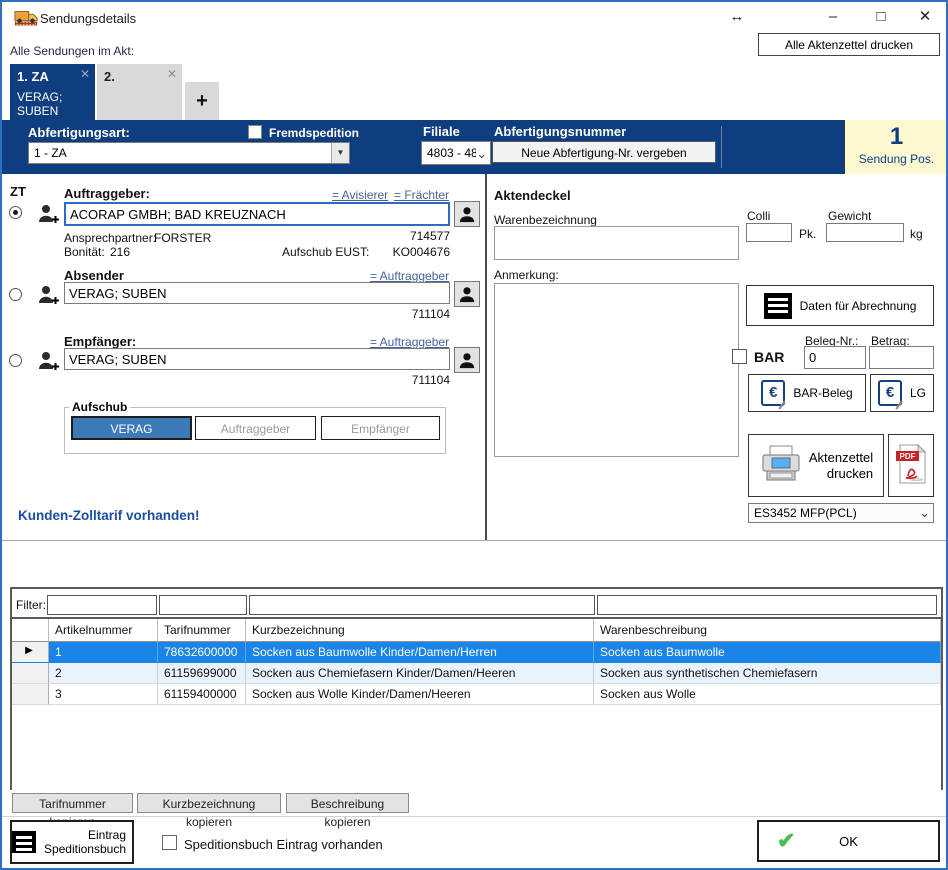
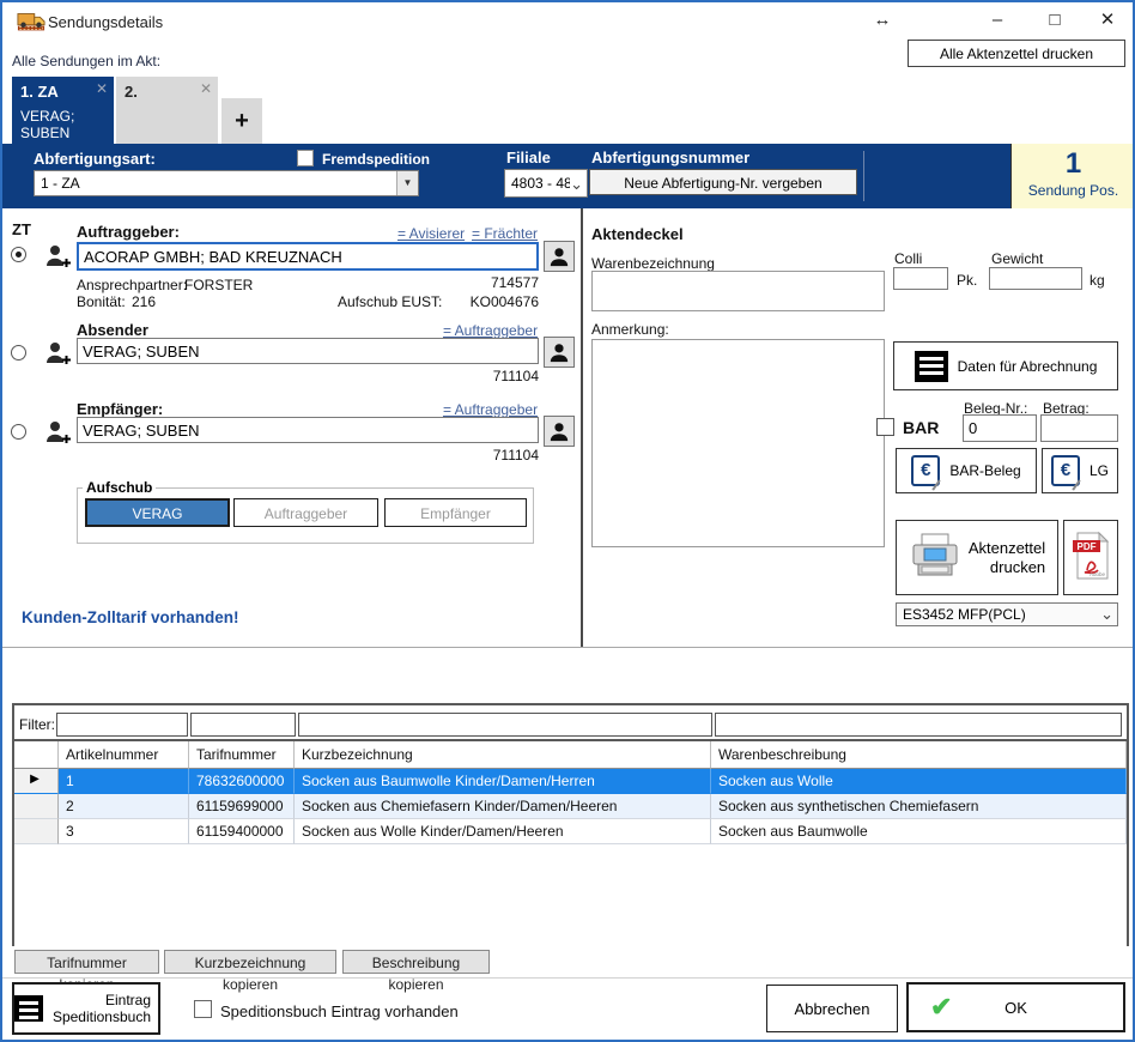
  Sendungsdetails
  ↔
  –
  □
  ✕
  Alle Aktenzettel drucken
  Alle Sendungen im Akt:
  1. ZA
  ✕
  VERAG;
  SUBEN
  2.
  ✕
  +
  Abfertigungsart:
  1 - ZA
  ▼
  Fremdspedition
  Filiale
  4803 - 48
  ⌄
  Abfertigungsnummer
  Neue Abfertigung-Nr. vergeben
  1
  Sendung Pos.
  ZT
  Auftraggeber:
  = Avisierer
  = Frächter
  ACORAP GMBH; BAD KREUZNACH
  Ansprechpartner:
  FORSTER
  714577
  Bonität:
  216
  Aufschub EUST:
  KO004676
  Absender
  = Auftraggeber
  VERAG; SUBEN
  711104
  Empfänger:
  = Auftraggeber
  VERAG; SUBEN
  711104
  Aufschub
  VERAG
  Auftraggeber
  Empfänger
  Kunden-Zolltarif vorhanden!
  Aktendeckel
  Warenbezeichnung
  Colli
  Pk.
  Gewicht
  kg
  Anmerkung:
  Daten für Abrechnung
  Beleg-Nr.:
  Betrag:
  BAR
  0
  €
  BAR-Beleg
  €
  LG
  Aktenzettel
  drucken
  PDF
  ES3452 MFP(PCL)
  ⌄
  Filter:
  Artikelnummer
  Tarifnummer
  Kurzbezeichnung
  Warenbeschreibung
  ▶
  1
  78632600000
  Socken aus Baumwolle Kinder/Damen/Herren
- Socken aus Baumwolle
+ Socken aus Wolle
  2
  61159699000
  Socken aus Chemiefasern Kinder/Damen/Heeren
  Socken aus synthetischen Chemiefasern
  3
  61159400000
  Socken aus Wolle Kinder/Damen/Heeren
- Socken aus Wolle
+ Socken aus Baumwolle
  Kurzbezeichnung kopieren
  Beschreibung kopieren
  Eintrag
  Speditionsbuch
  Speditionsbuch Eintrag vorhanden
+ Abbrechen
  ✔
  OK
